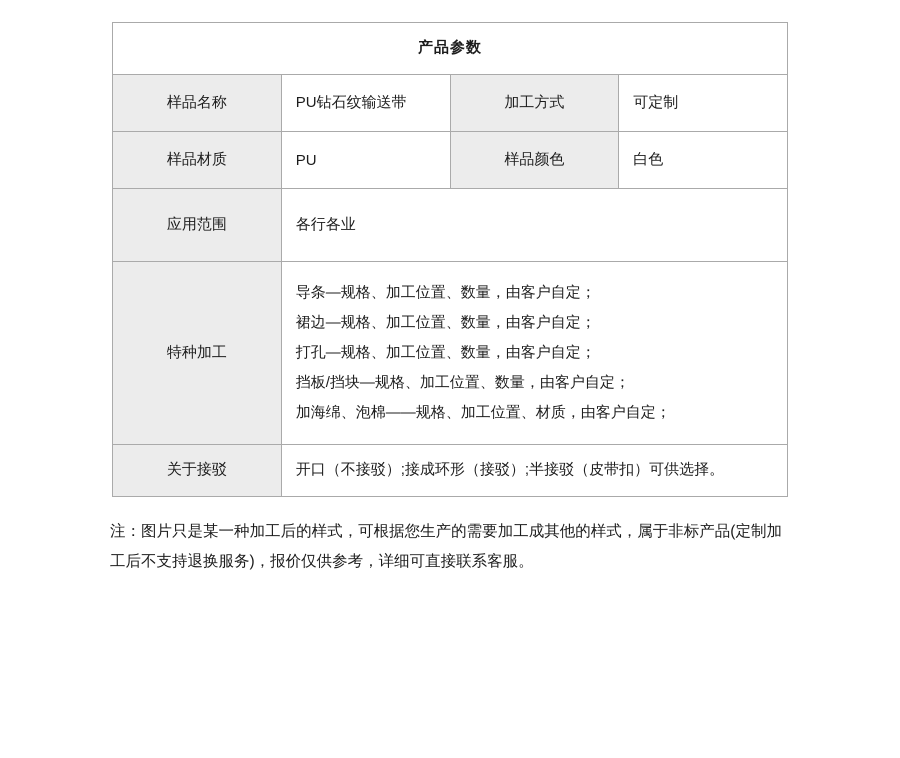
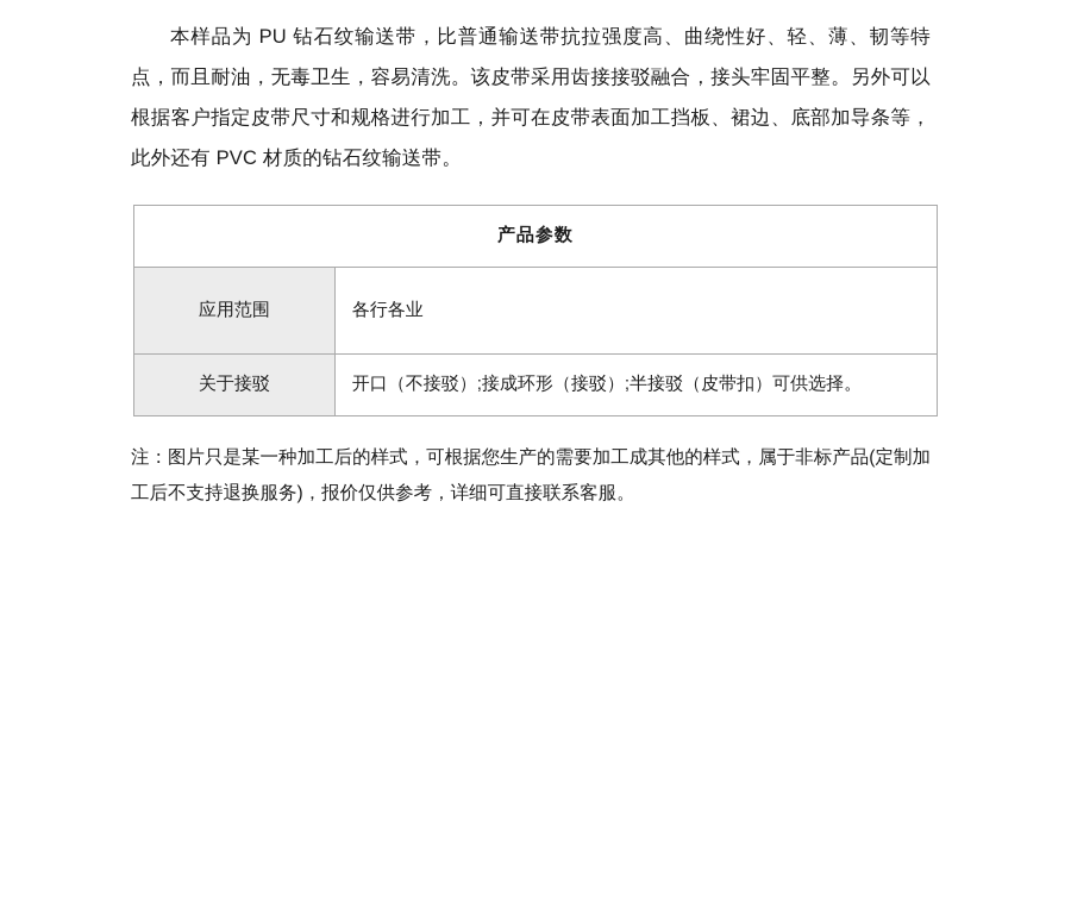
+ 本样品为 PU 钻石纹输送带，比普通输送带抗拉强度高、曲绕性好、轻、薄、韧等特点，而且耐油，无毒卫生，容易清洗。该皮带采用齿接接驳融合，接头牢固平整。另外可以根据客户指定皮带尺寸和规格进行加工，并可在皮带表面加工挡板、裙边、底部加导条等，此外还有 PVC 材质的钻石纹输送带。
  产品参数
- 样品名称	PU钻石纹输送带	加工方式	可定制
- 样品材质	PU	样品颜色	白色
  应用范围	各行各业
- 特种加工	导条—规格、加工位置、数量，由客户自定； 裙边—规格、加工位置、数量，由客户自定； 打孔—规格、加工位置、数量，由客户自定； 挡板/挡块—规格、加工位置、数量，由客户自定； 加海绵、泡棉——规格、加工位置、材质，由客户自定；
  关于接驳	开口（不接驳）;接成环形（接驳）;半接驳（皮带扣）可供选择。
  注：图片只是某一种加工后的样式，可根据您生产的需要加工成其他的样式，属于非标产品(定制加工后不支持退换服务)，报价仅供参考，详细可直接联系客服。
